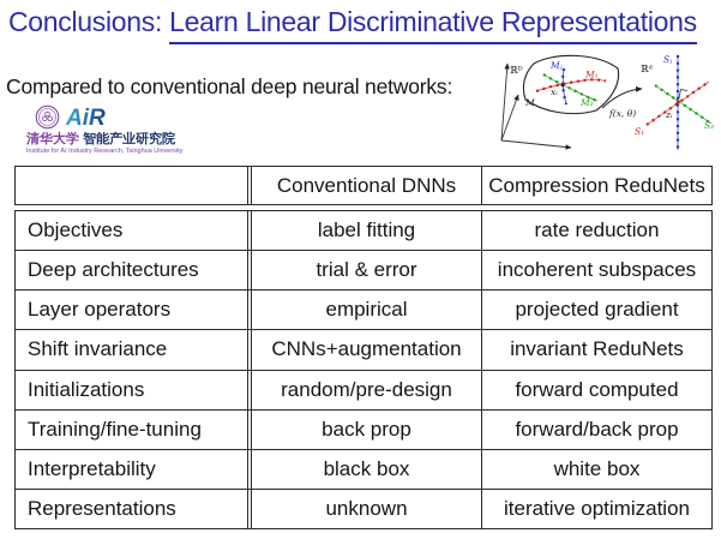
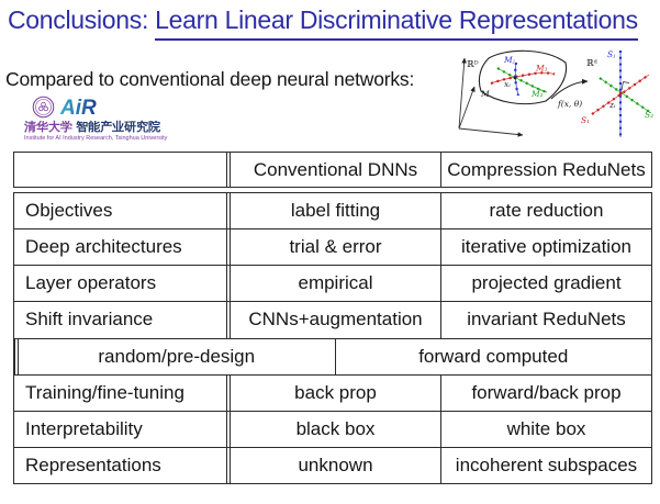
  Conclusions: Learn Linear Discriminative Representations
  Compared to conventional deep neural networks:
  AiR
  清华大学 智能产业研究院
  ℝᴰ
  M
  Mⱼ
  M₁
  M₂
  xᵢ
  f(x, θ)
  ℝᵈ
  Sⱼ
  S₁
  S₂
  zᵢ
  Conventional DNNs
  Compression ReduNets
  Objectives
  label fitting
  rate reduction
  Deep architectures
  trial & error
- incoherent subspaces
+ iterative optimization
  Layer operators
  empirical
  projected gradient
  Shift invariance
  CNNs+augmentation
  invariant ReduNets
- Initializations
  random/pre-design
  forward computed
  Training/fine-tuning
  back prop
  forward/back prop
  Interpretability
  black box
  white box
  Representations
  unknown
- iterative optimization
+ incoherent subspaces
